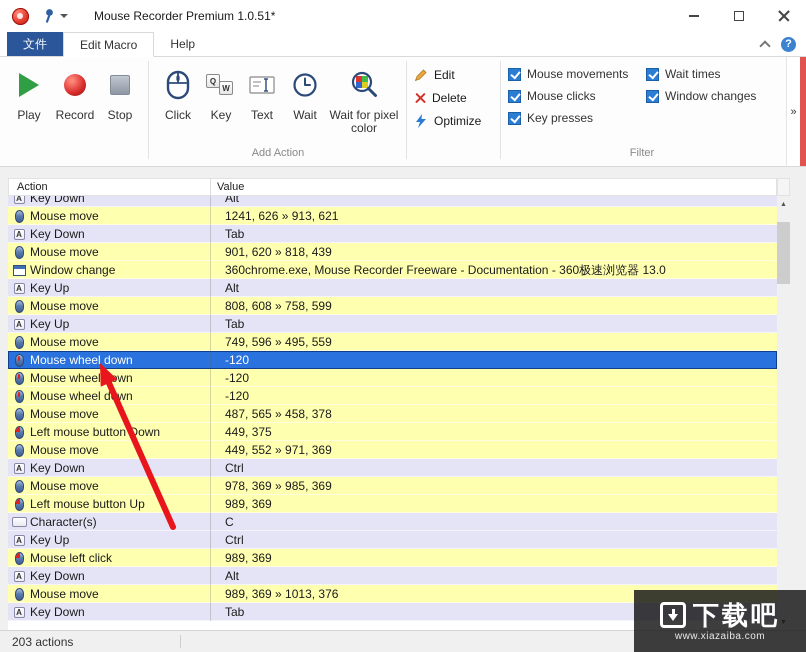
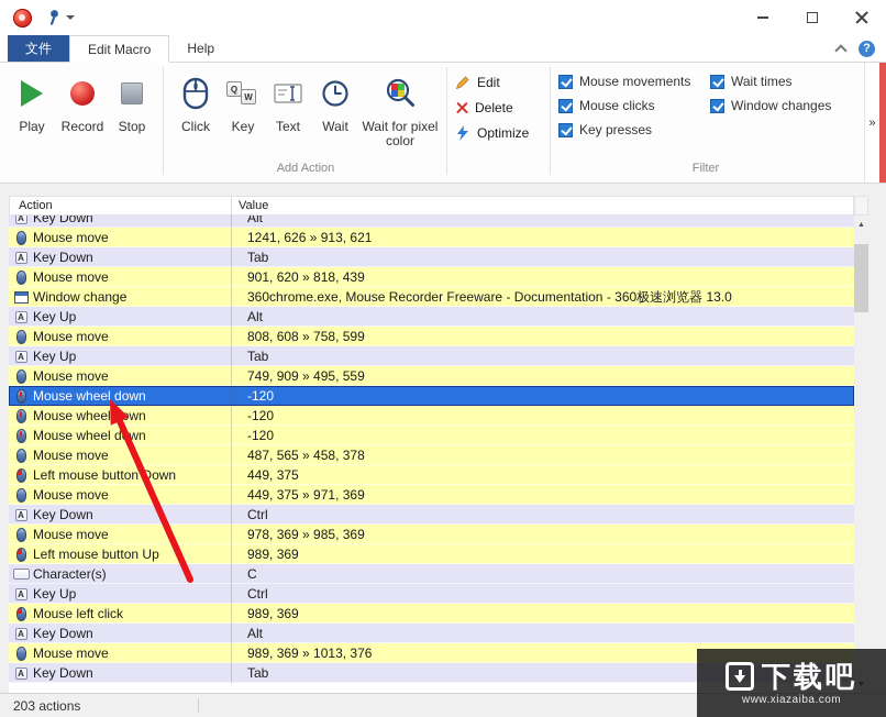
- Mouse Recorder Premium 1.0.51*
  文件
  Edit Macro
  Help
  ?
  Play
  Record
  Stop
  Click
  Q
  W
  Key
  Text
  Wait
  Wait for pixel color
  Add Action
  Edit
  Delete
  Optimize
  Mouse movements
  Mouse clicks
  Key presses
  Wait times
  Window changes
  Filter
  »
  Action
  Value
  A
  Key Down
  Alt
  Mouse move
  1241, 626 » 913, 621
  A
  Key Down
  Tab
  Mouse move
  901, 620 » 818, 439
  Window change
  360chrome.exe, Mouse Recorder Freeware - Documentation - 360极速浏览器 13.0
  A
  Key Up
  Alt
  Mouse move
  808, 608 » 758, 599
  A
  Key Up
  Tab
  Mouse move
- 749, 596 » 495, 559
+ 749, 909 » 495, 559
  Mouse wheel down
  -120
  Mouse wheelwn
  -120
  Mouse wheel dwn
  -120
  Mouse move
  487, 565 » 458, 378
  Left mouse buttonown
  449, 375
  Mouse move
- 449, 552 » 971, 369
+ 449, 375 » 971, 369
  A
  Key Down
  Ctrl
  Mouse move
  978, 369 » 985, 369
  Left mouse button Up
  989, 369
  Character(s)
  C
  A
  Key Up
  Ctrl
  Mouse left click
  989, 369
  A
  Key Down
  Alt
  Mouse move
  989, 369 » 1013, 376
  A
  Key Down
  Tab
  203 actions
  下载吧
  www.xiazaiba.com
